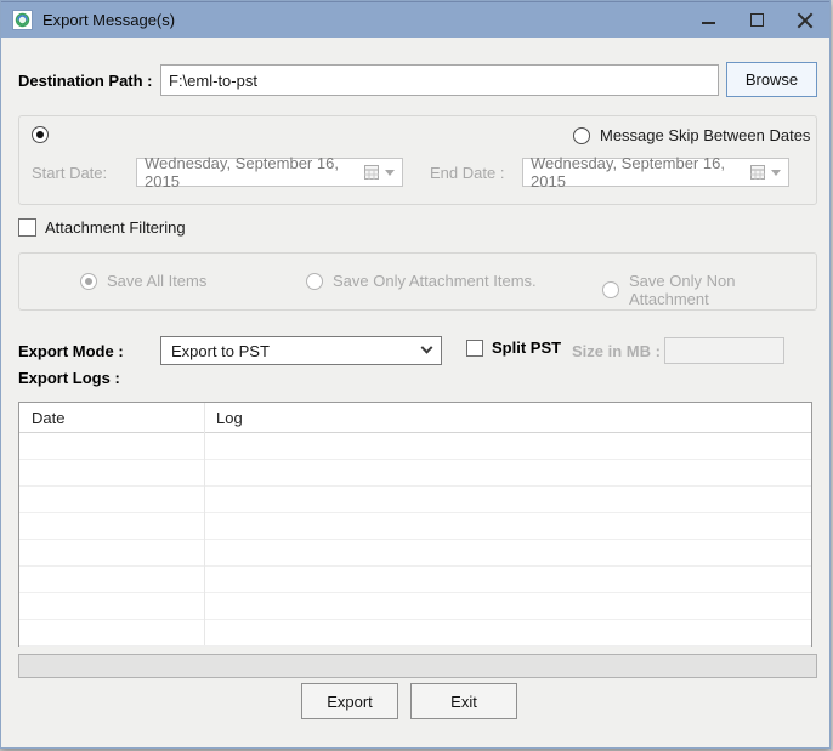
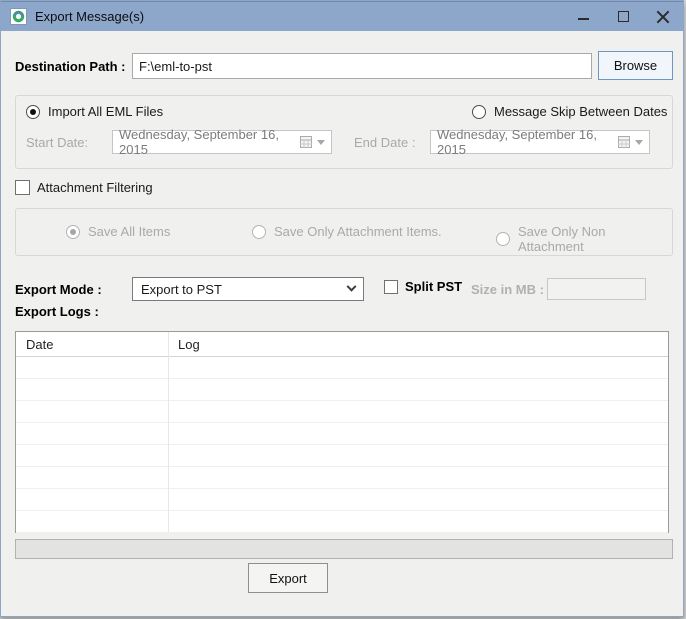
  Export Message(s)
  Destination Path :
  F:\eml-to-pst
  Browse
+ Import All EML Files
  Message Skip Between Dates
  Start Date:
  Wednesday, September 16, 2015
  End Date :
  Wednesday, September 16, 2015
  Attachment Filtering
  Save All Items
  Save Only Attachment Items.
  Save Only Non Attachment
  Export Mode :
  Export to PST
  Split PST
  Size in MB :
  Export Logs :
  Date
  Log
  Export
- Exit
